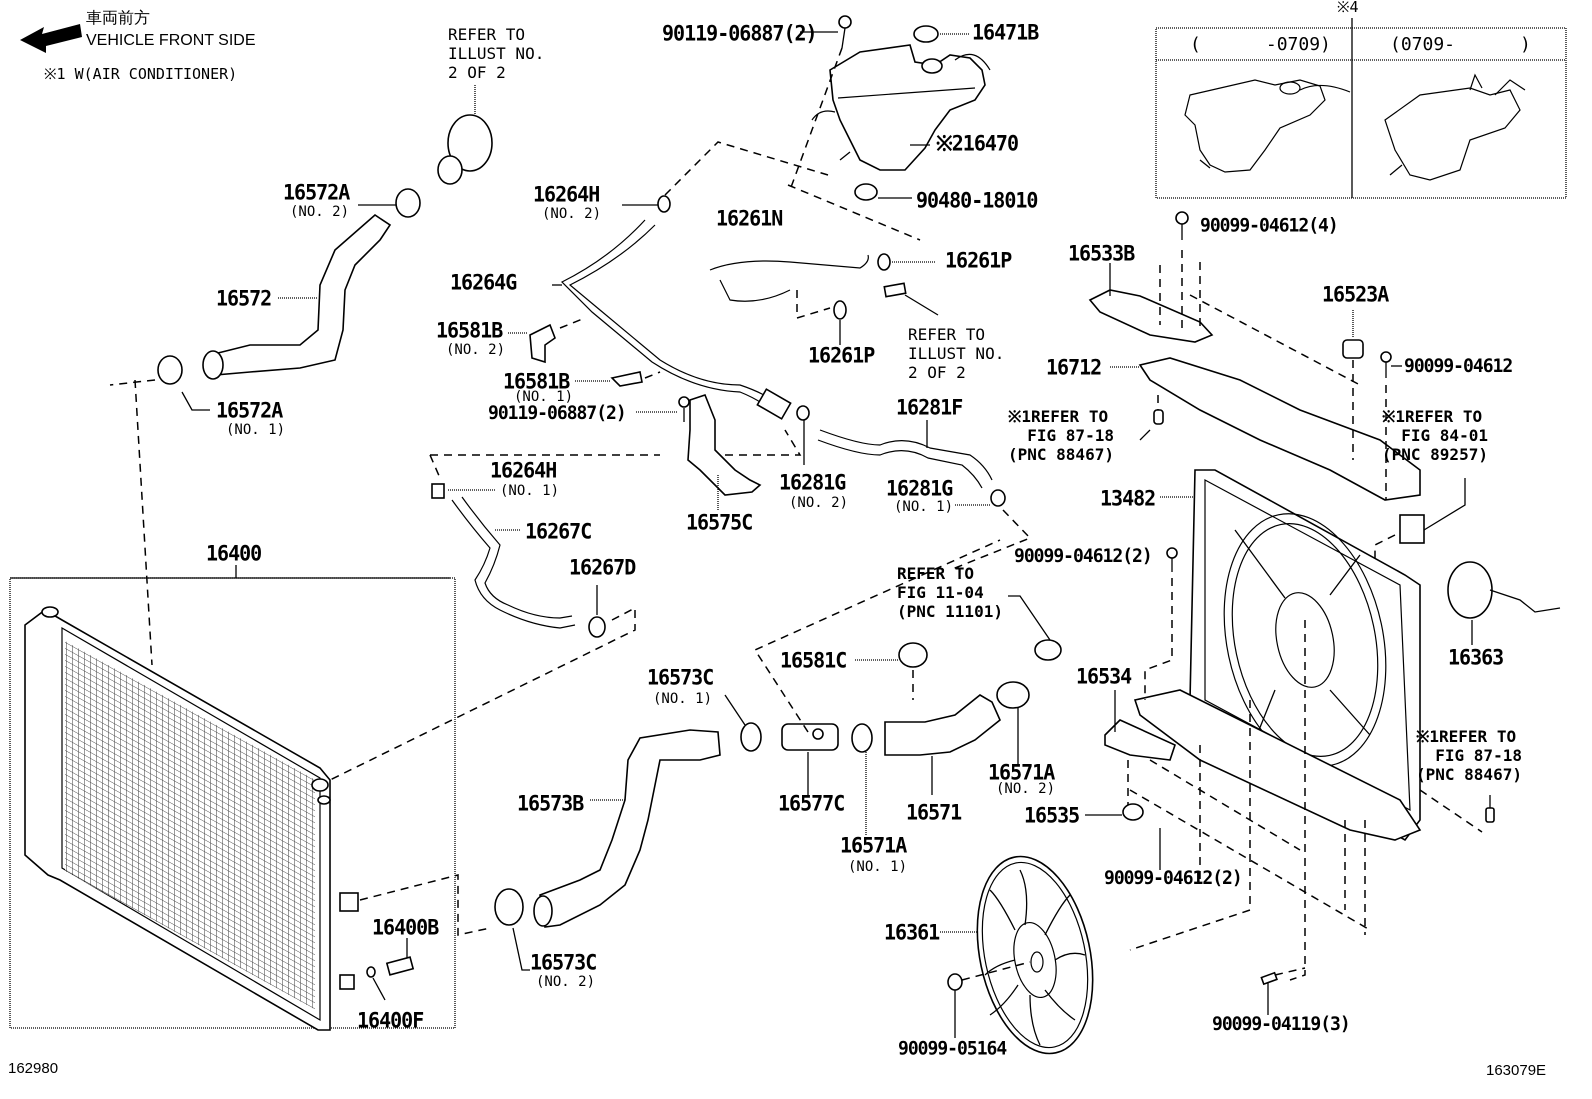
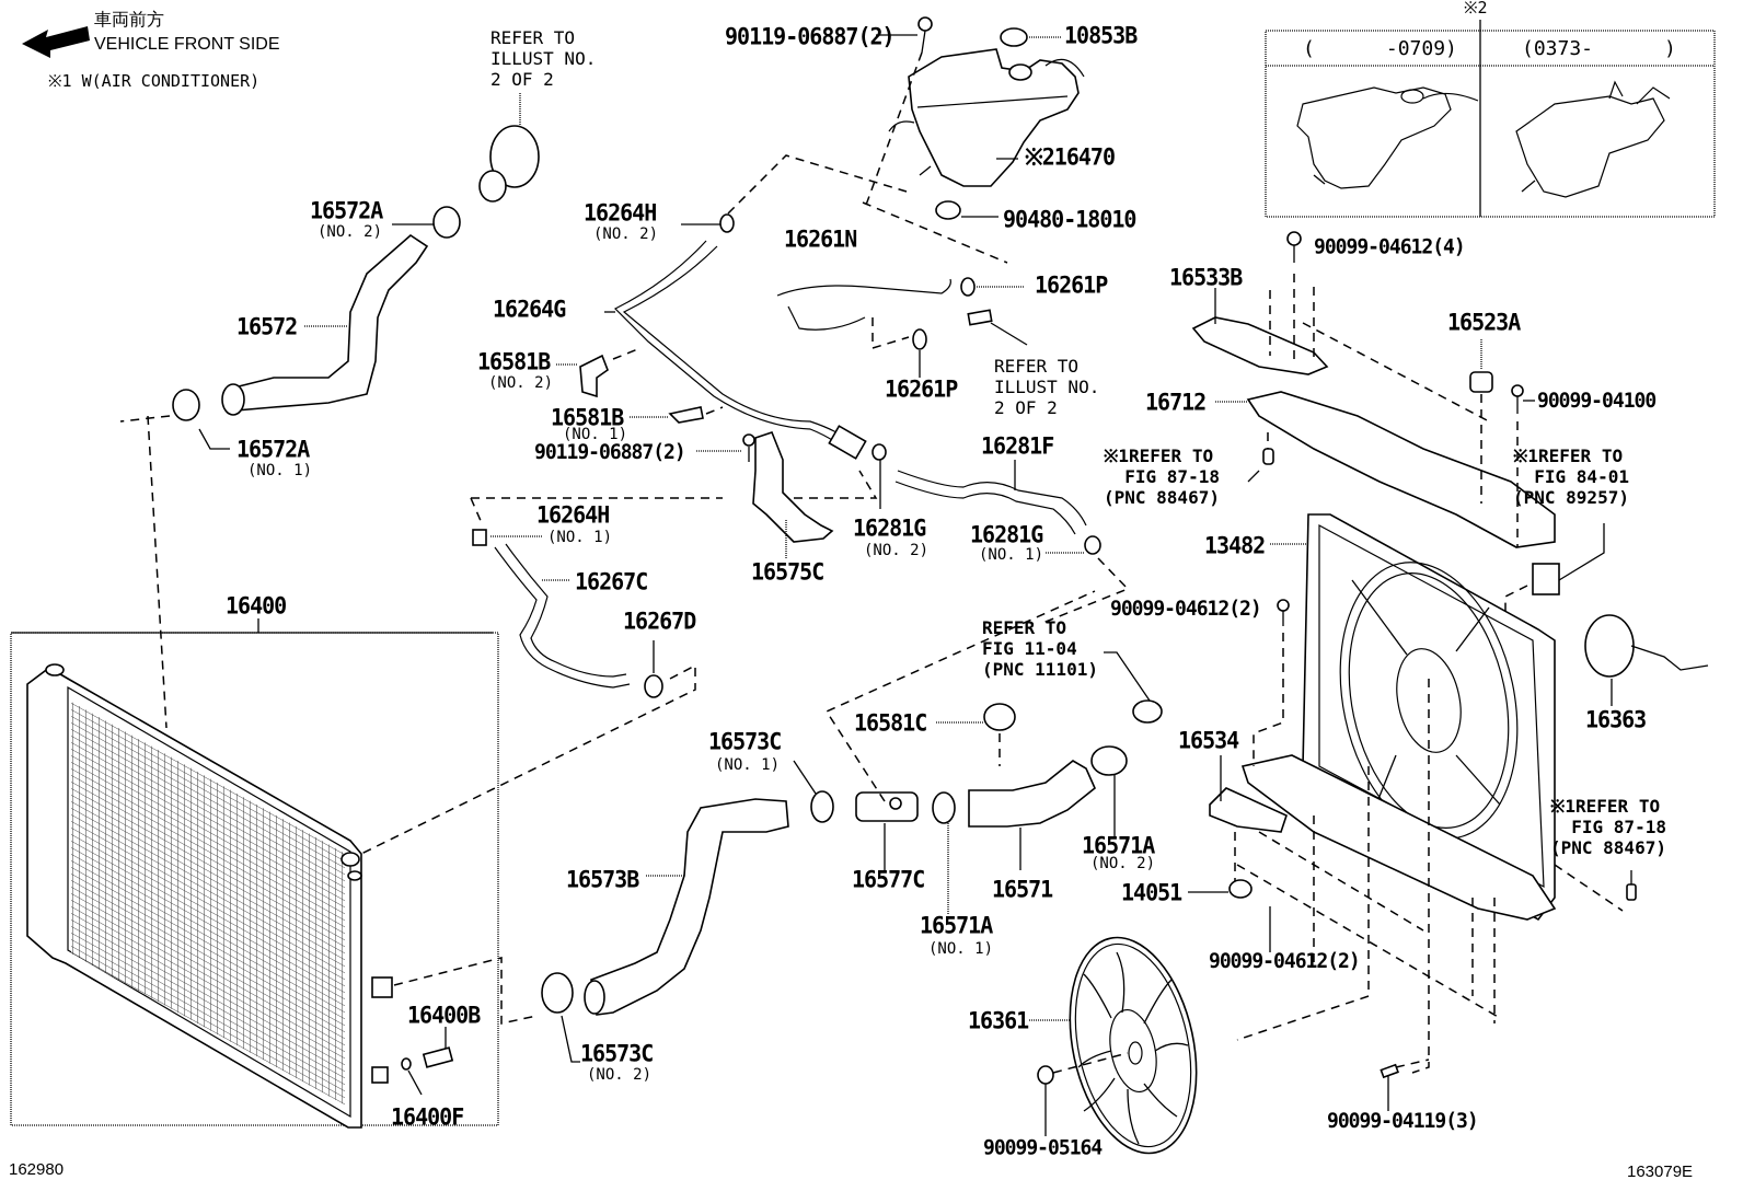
  車両前方
  VEHICLE FRONT SIDE
  ※1 W(AIR CONDITIONER)
  162980
  163079E
- ※4
+ ※2
  ( -0709)
- (0709- )
+ (0373- )
  REFER TO
  ILLUST NO.
  2 OF 2
  REFER TO
  ILLUST NO.
  2 OF 2
  ※1REFER TO
  FIG 87-18
  (PNC 88467)
  ※1REFER TO
  FIG 84-01
  (PNC 89257)
  ※1REFER TO
  FIG 87-18
  (PNC 88467)
  REFER TO
  FIG 11-04
  (PNC 11101)
  90119-06887(2)
- 16471B
+ 10853B
  ※216470
  90480-18010
  16572A
  (NO. 2)
  16572
  16572A
  (NO. 1)
  16264H
  (NO. 2)
  16261N
  16261P
  16261P
  16264G
  16581B
  (NO. 2)
  16581B
  (NO. 1)
  90119-06887(2)
  16281F
  16281G
  (NO. 2)
  16281G
  (NO. 1)
  16575C
  16264H
  (NO. 1)
  16267C
  16267D
  16400
  16533B
  90099-04612(4)
  16523A
  16712
- 90099-04612
+ 90099-04100
  13482
  90099-04612(2)
  16363
  16534
- 16535
+ 14051
  90099-04612(2)
  16573C
  (NO. 1)
  16581C
  16573B
  16577C
  16571
  16571A
  (NO. 1)
  16571A
  (NO. 2)
  16361
  90099-05164
  90099-04119(3)
  16400B
  16400F
  16573C
  (NO. 2)
